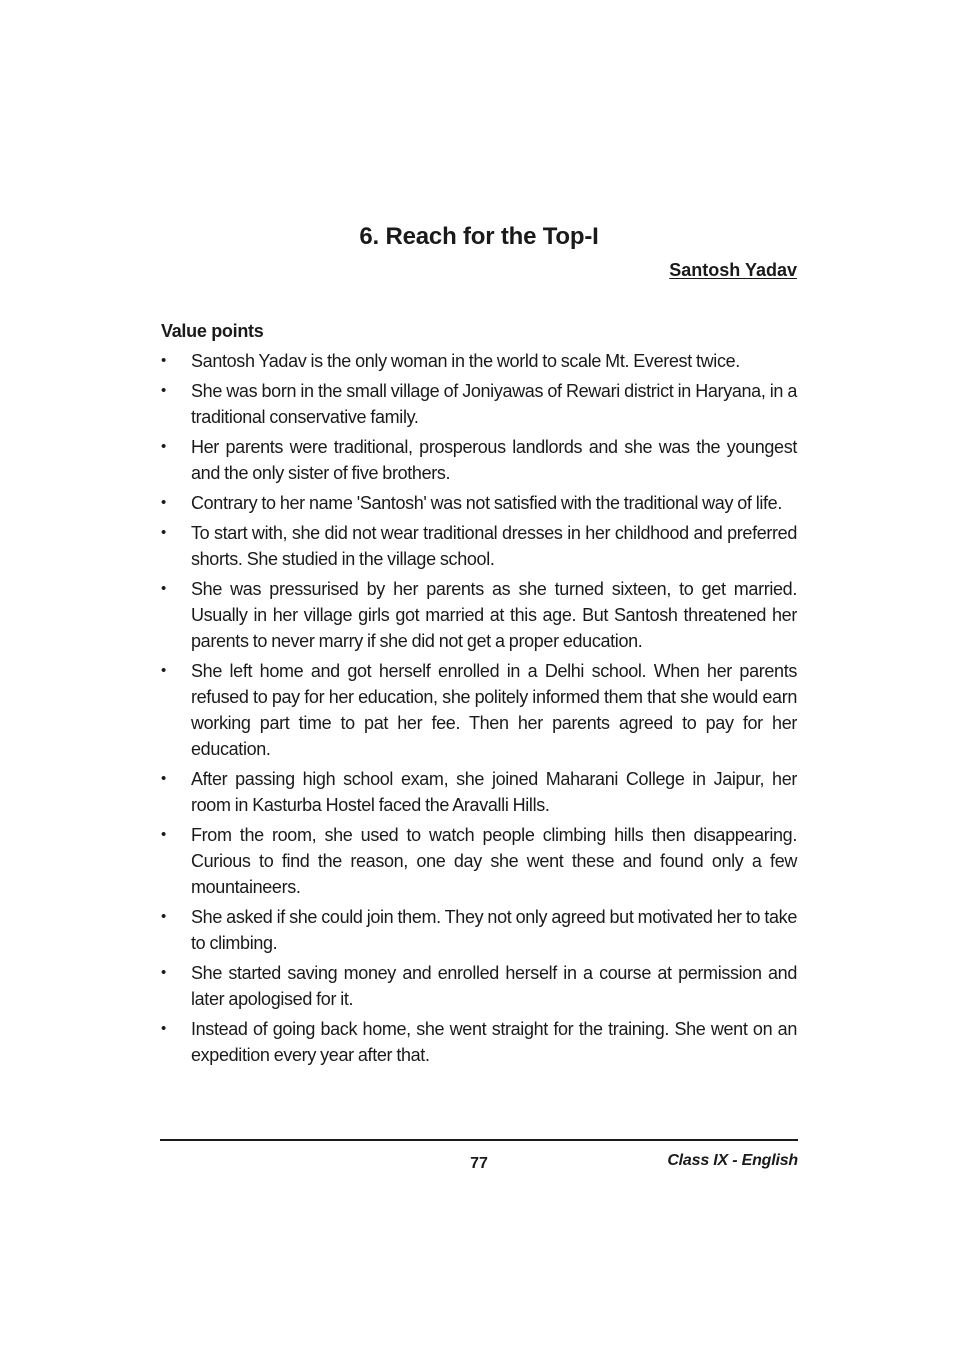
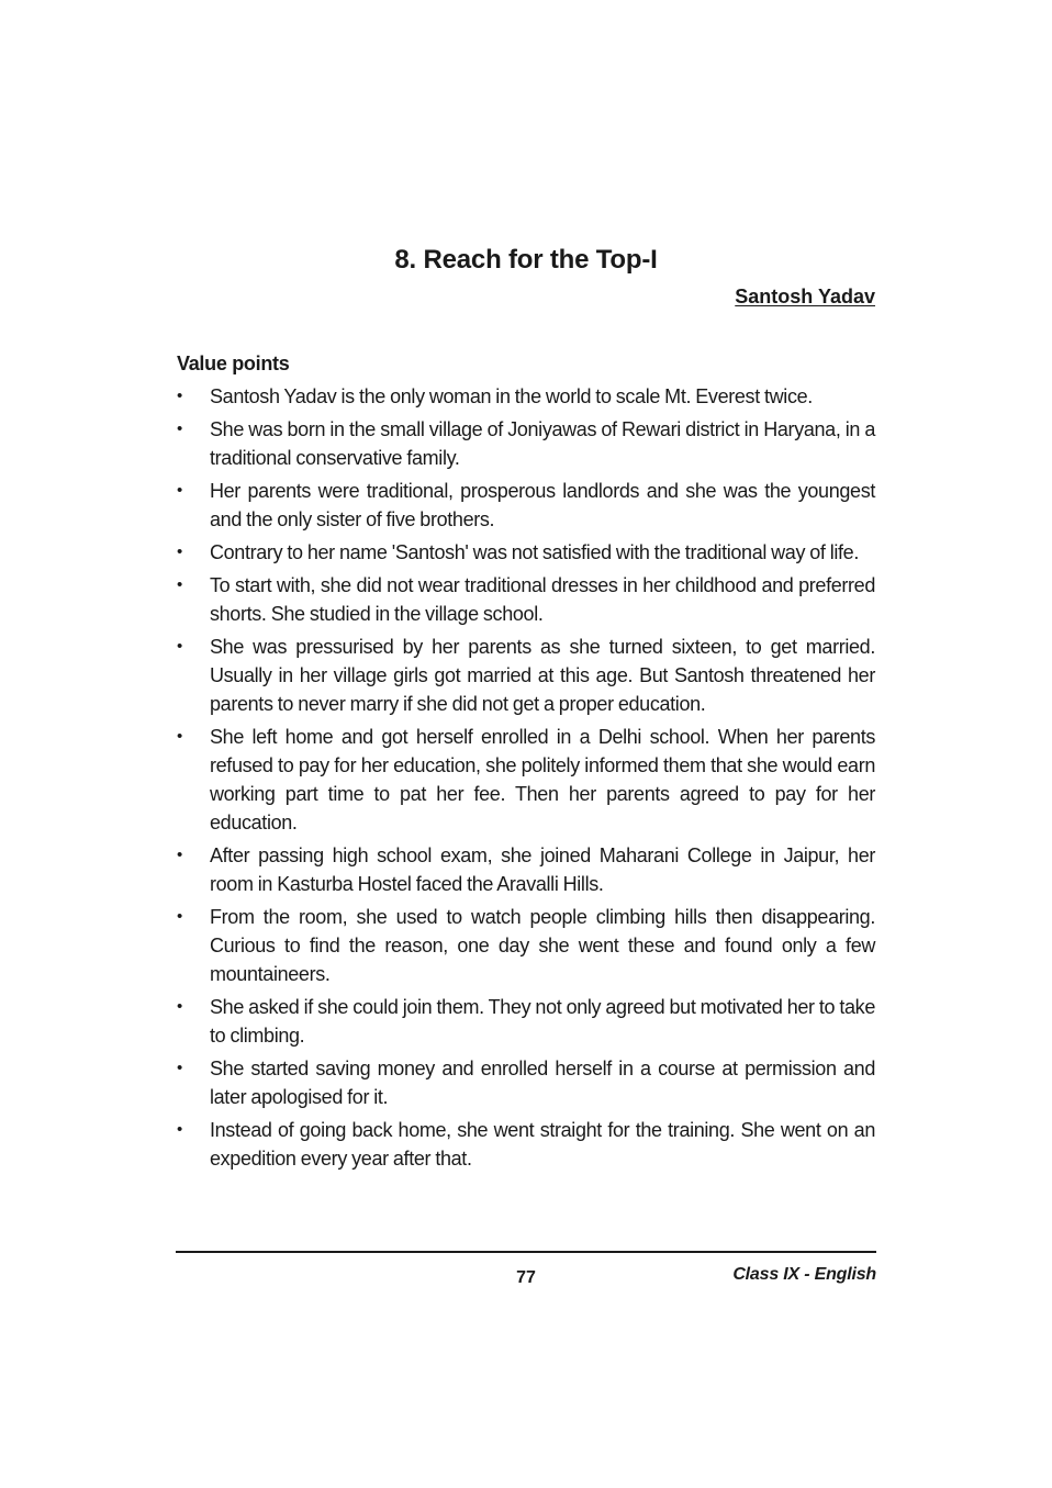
- 6. Reach for the Top-I
+ 8. Reach for the Top-I
  Santosh Yadav
  Value points
  •
  Santosh Yadav is the only woman in the world to scale Mt. Everest twice.
  •
  She was born in the small village of Joniyawas of Rewari district in Haryana, in a traditional conservative family.
  •
  Her parents were traditional, prosperous landlords and she was the youngest and the only sister of five brothers.
  •
  Contrary to her name 'Santosh' was not satisfied with the traditional way of life.
  •
  To start with, she did not wear traditional dresses in her childhood and preferred shorts. She studied in the village school.
  •
  She was pressurised by her parents as she turned sixteen, to get married. Usually in her village girls got married at this age. But Santosh threatened her parents to never marry if she did not get a proper education.
  •
  She left home and got herself enrolled in a Delhi school. When her parents refused to pay for her education, she politely informed them that she would earn working part time to pat her fee. Then her parents agreed to pay for her education.
  •
  After passing high school exam, she joined Maharani College in Jaipur, her room in Kasturba Hostel faced the Aravalli Hills.
  •
  From the room, she used to watch people climbing hills then disappearing. Curious to find the reason, one day she went these and found only a few mountaineers.
  •
  She asked if she could join them. They not only agreed but motivated her to take to climbing.
  •
  She started saving money and enrolled herself in a course at permission and later apologised for it.
  •
  Instead of going back home, she went straight for the training. She went on an expedition every year after that.
  77
  Class IX - English
